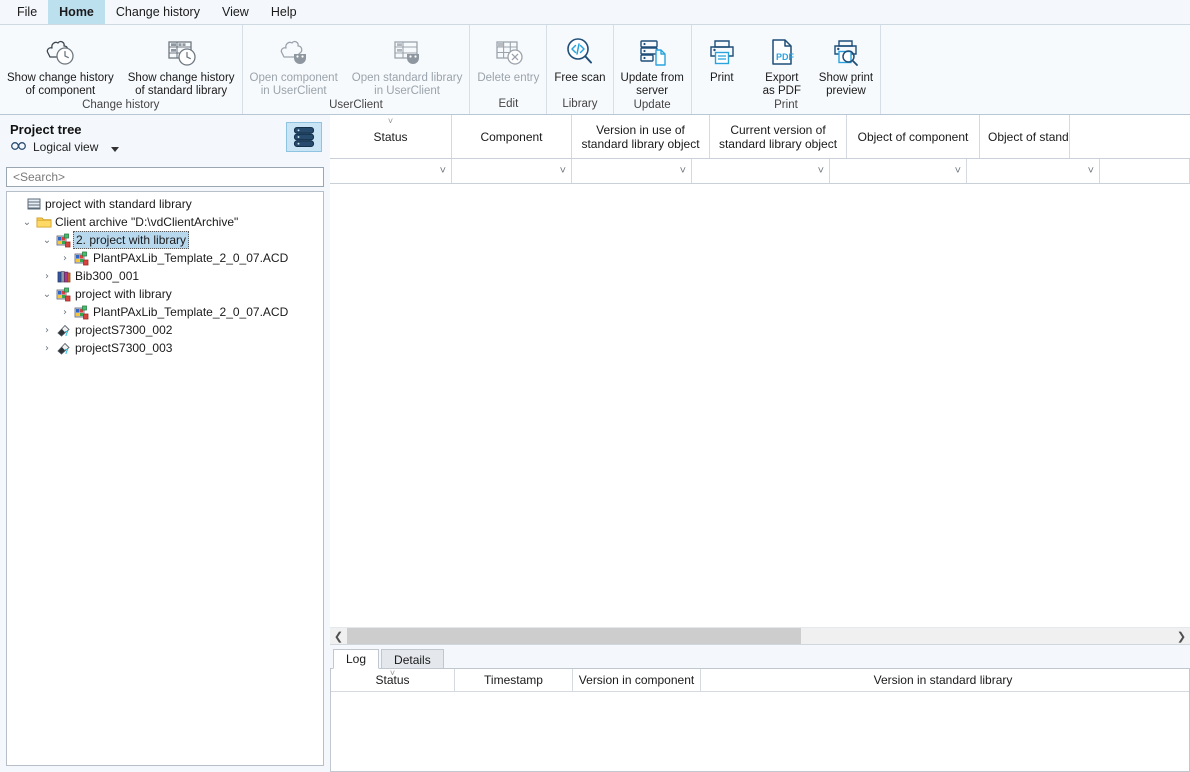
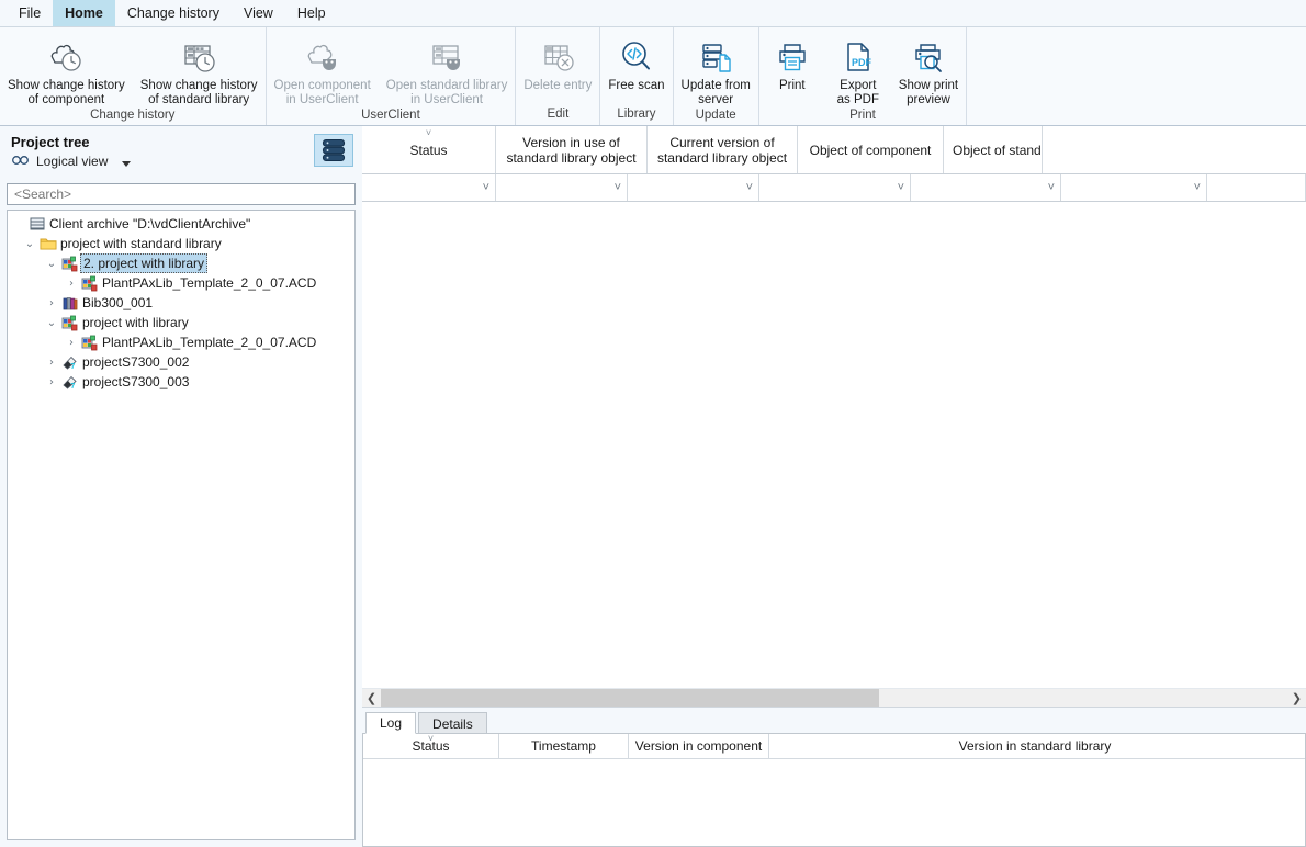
  File
  Home
  Change history
  View
  Help
  Show change history
  of component
  Show change history
  of standard library
  Change history
  Open component
  in UserClient
  Open standard library
  in UserClient
  UserClient
  Delete entry
  Edit
  Free scan
  Library
  Update from
  server
  Update
  Print
  PDF
  Export
  as PDF
  Show print
  preview
  Print
  Project tree
  Logical view
  <Search>
- project with standard library
+ Client archive "D:\vdClientArchive"
  ⌄
- Client archive "D:\vdClientArchive"
+ project with standard library
  ⌄
  2. project with library
  ›
  PlantPAxLib_Template_2_0_07.ACD
  ›
  Bib300_001
  ⌄
  project with library
  ›
  PlantPAxLib_Template_2_0_07.ACD
  ›
  projectS7300_002
  ›
  projectS7300_003
  ˅
  Status
- Component
  Version in use of
  standard library object
  Current version of
  standard library object
  Object of component
  ˅
  ˅
  ˅
  ˅
  ˅
  ˅
  ❮
  ❯
  Log
  Details
  ˅
  Status
  Timestamp
  Version in component
  Version in standard library
